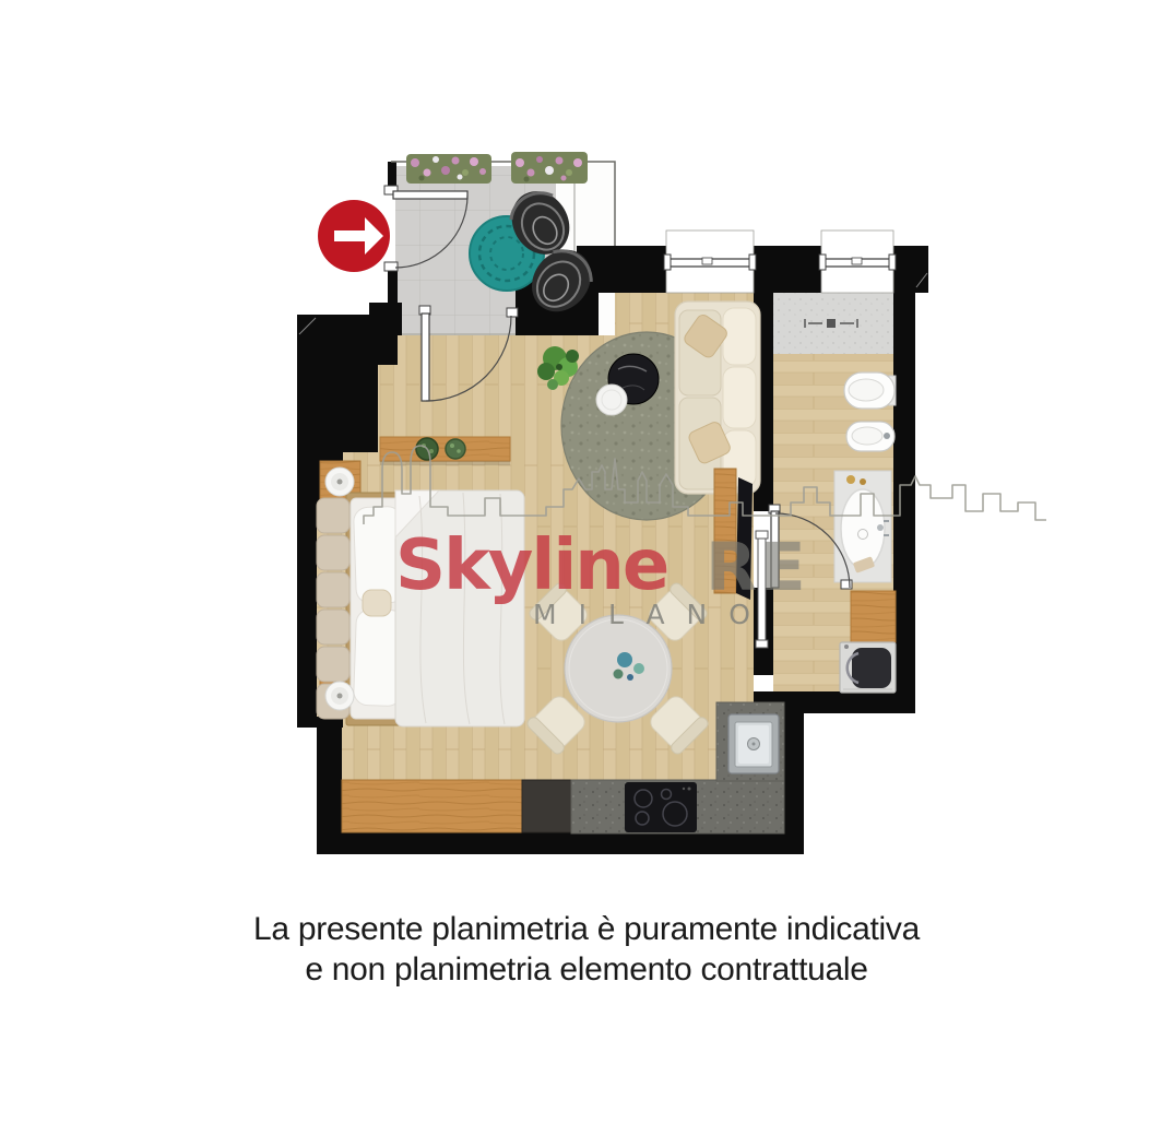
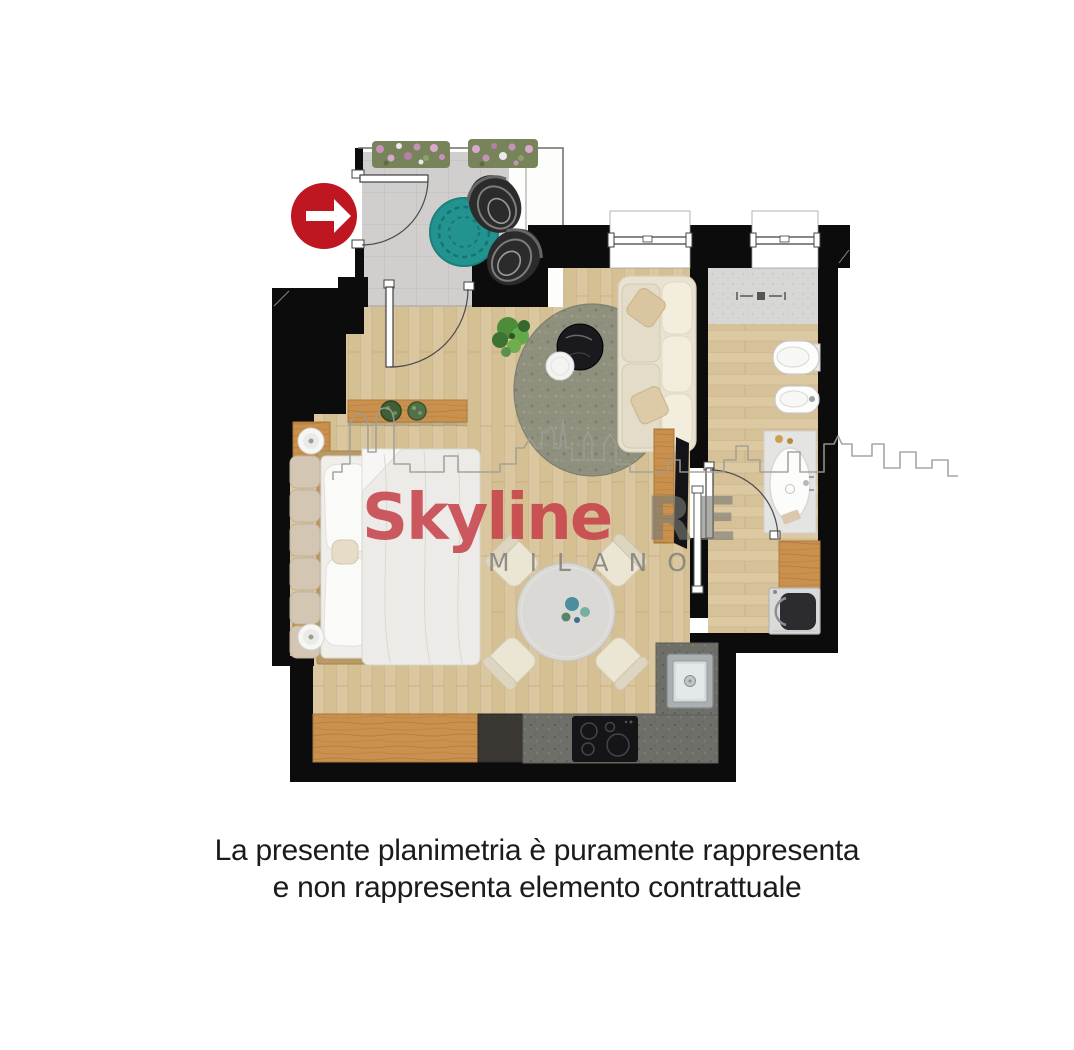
  Skyline
  RE
  MILANO
- La presente planimetria è puramente indicativa
+ La presente planimetria è puramente rappresenta
- e non planimetria elemento contrattuale
+ e non rappresenta elemento contrattuale
